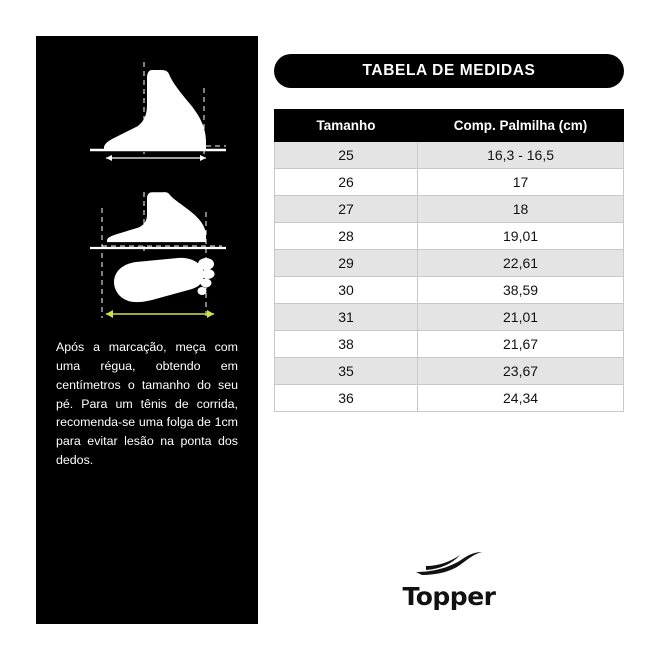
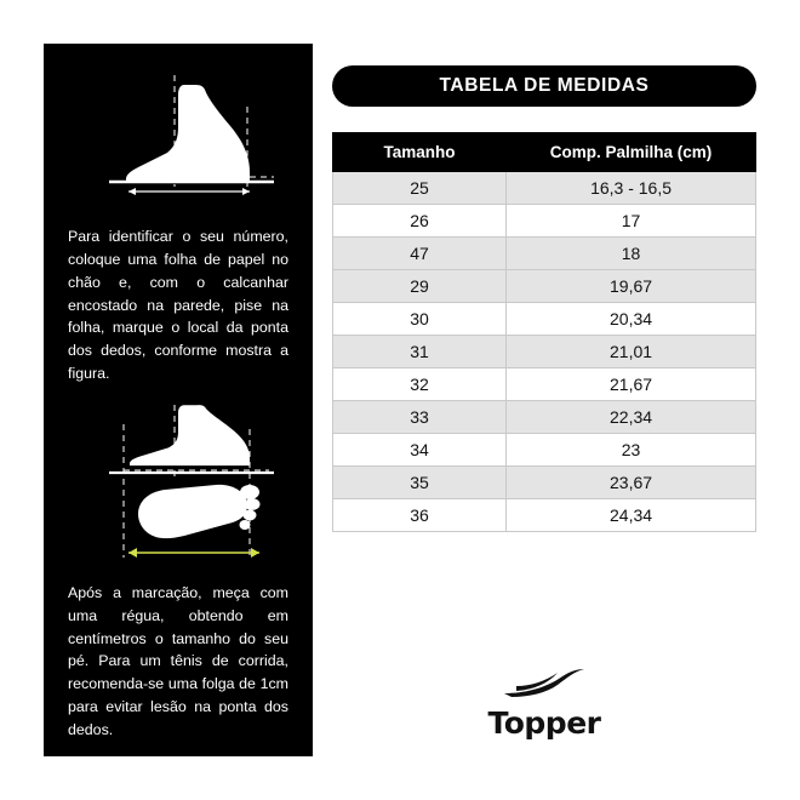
+ Para identificar o seu número, coloque uma folha de papel no chão e, com o calcanhar encostado na parede, pise na folha, marque o local da ponta dos dedos, conforme mostra a figura.
  Após a marcação, meça com uma régua, obtendo em centímetros o tamanho do seu pé. Para um tênis de corrida, recomenda-se uma folga de 1cm para evitar lesão na ponta dos dedos.
  TABELA DE MEDIDAS
  Tamanho	Comp. Palmilha (cm)
  25	16,3 - 16,5
  26	17
- 27	18
+ 47	18
- 28	19,01
- 29	22,61
+ 29	19,67
- 30	38,59
+ 30	20,34
  31	21,01
- 38	21,67
+ 32	21,67
+ 33	22,34
+ 34	23
  35	23,67
  36	24,34
  Topper
